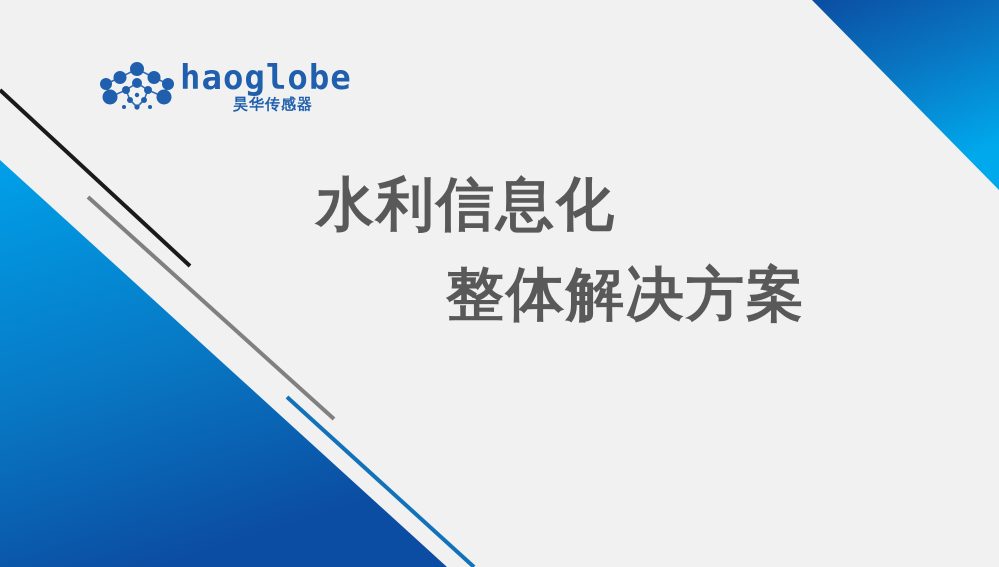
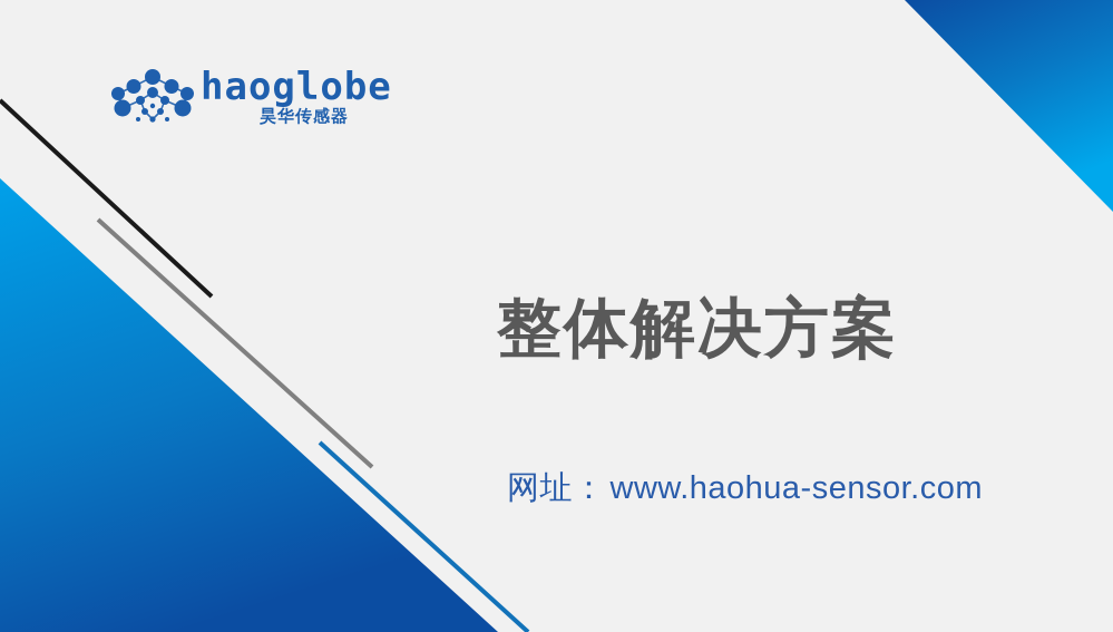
  haoglobe
  昊华传感器
- 水利信息化
  整体解决方案
+ 网址： www.haohua-sensor.com
